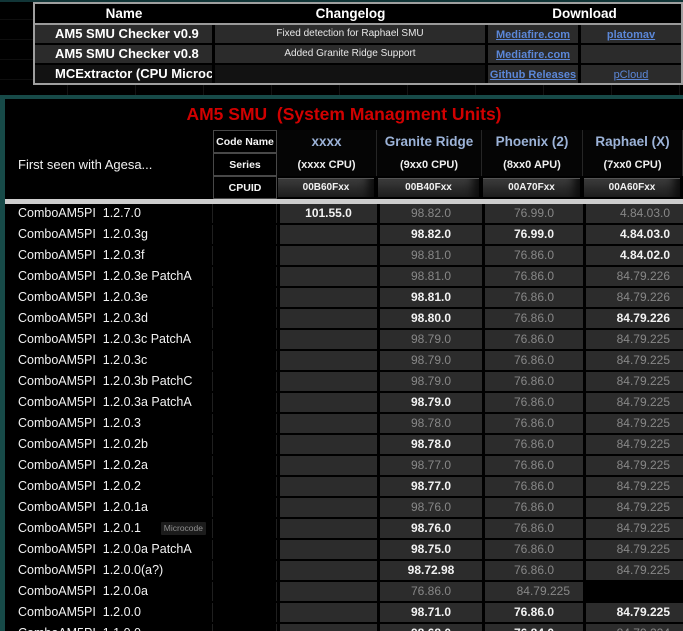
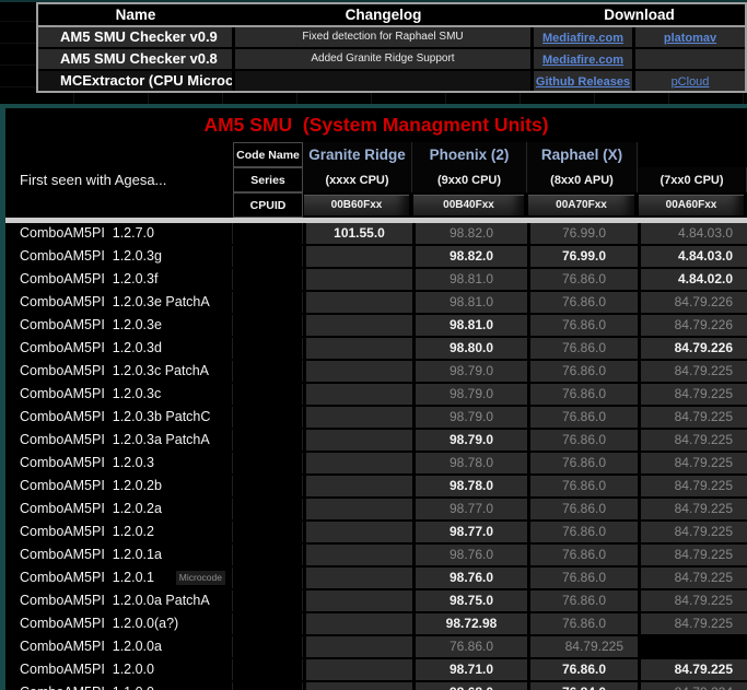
  Name
  Changelog
  Download
  AM5 SMU Checker v0.9
  Fixed detection for Raphael SMU
  Mediafire.com
  platomav
  AM5 SMU Checker v0.8
  Added Granite Ridge Support
  Mediafire.com
  MCExtractor (CPU Microc
  Github Releases
  pCloud
  AM5 SMU (System Managment Units)
  First seen with Agesa...
  Code Name
- xxxx
  Granite Ridge
  Phoenix (2)
  Raphael (X)
  Series
  (xxxx CPU)
  (9xx0 CPU)
  (8xx0 APU)
  (7xx0 CPU)
  CPUID
  00B60Fxx
  00B40Fxx
  00A70Fxx
  00A60Fxx
  ComboAM5PI 1.2.7.0
  101.55.0
  98.82.0
  76.99.0
  4.84.03.0
  ComboAM5PI 1.2.0.3g
  98.82.0
  76.99.0
  4.84.03.0
  ComboAM5PI 1.2.0.3f
  98.81.0
  76.86.0
  4.84.02.0
  ComboAM5PI 1.2.0.3e PatchA
  98.81.0
  76.86.0
  84.79.226
  ComboAM5PI 1.2.0.3e
  98.81.0
  76.86.0
  84.79.226
  ComboAM5PI 1.2.0.3d
  98.80.0
  76.86.0
  84.79.226
  ComboAM5PI 1.2.0.3c PatchA
  98.79.0
  76.86.0
  84.79.225
  ComboAM5PI 1.2.0.3c
  98.79.0
  76.86.0
  84.79.225
  ComboAM5PI 1.2.0.3b PatchC
  98.79.0
  76.86.0
  84.79.225
  ComboAM5PI 1.2.0.3a PatchA
  98.79.0
  76.86.0
  84.79.225
  ComboAM5PI 1.2.0.3
  98.78.0
  76.86.0
  84.79.225
  ComboAM5PI 1.2.0.2b
  98.78.0
  76.86.0
  84.79.225
  ComboAM5PI 1.2.0.2a
  98.77.0
  76.86.0
  84.79.225
  ComboAM5PI 1.2.0.2
  98.77.0
  76.86.0
  84.79.225
  ComboAM5PI 1.2.0.1a
  98.76.0
  76.86.0
  84.79.225
  ComboAM5PI 1.2.0.1
  Microcode
  98.76.0
  76.86.0
  84.79.225
  ComboAM5PI 1.2.0.0a PatchA
  98.75.0
  76.86.0
  84.79.225
  ComboAM5PI 1.2.0.0(a?)
  98.72.98
  76.86.0
  84.79.225
  ComboAM5PI 1.2.0.0a
  76.86.0
  84.79.225
  ComboAM5PI 1.2.0.0
  98.71.0
  76.86.0
  84.79.225
